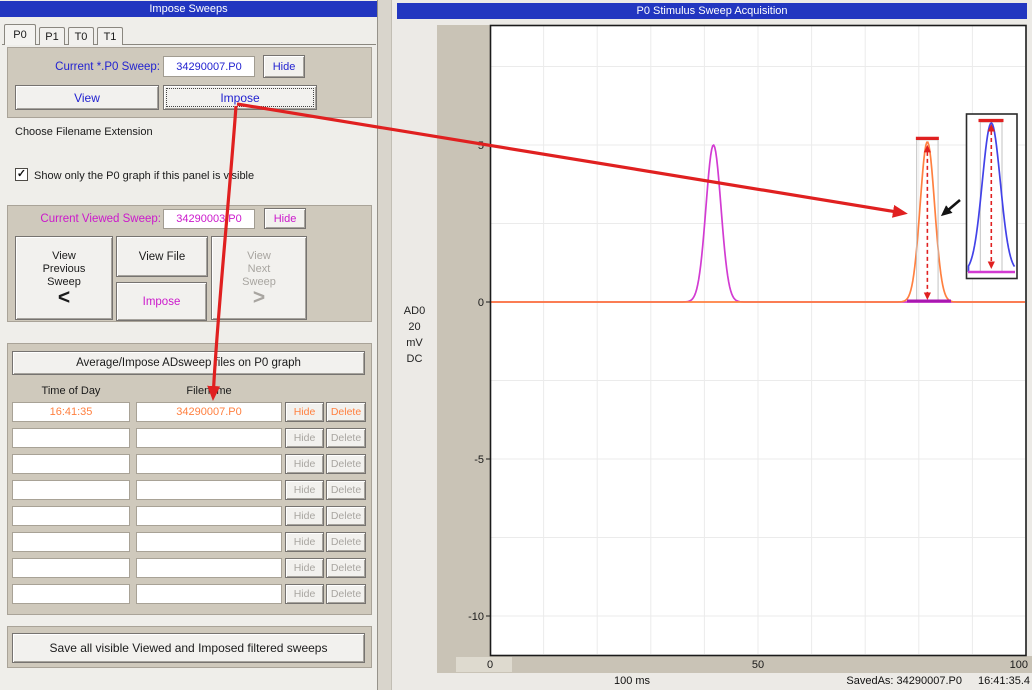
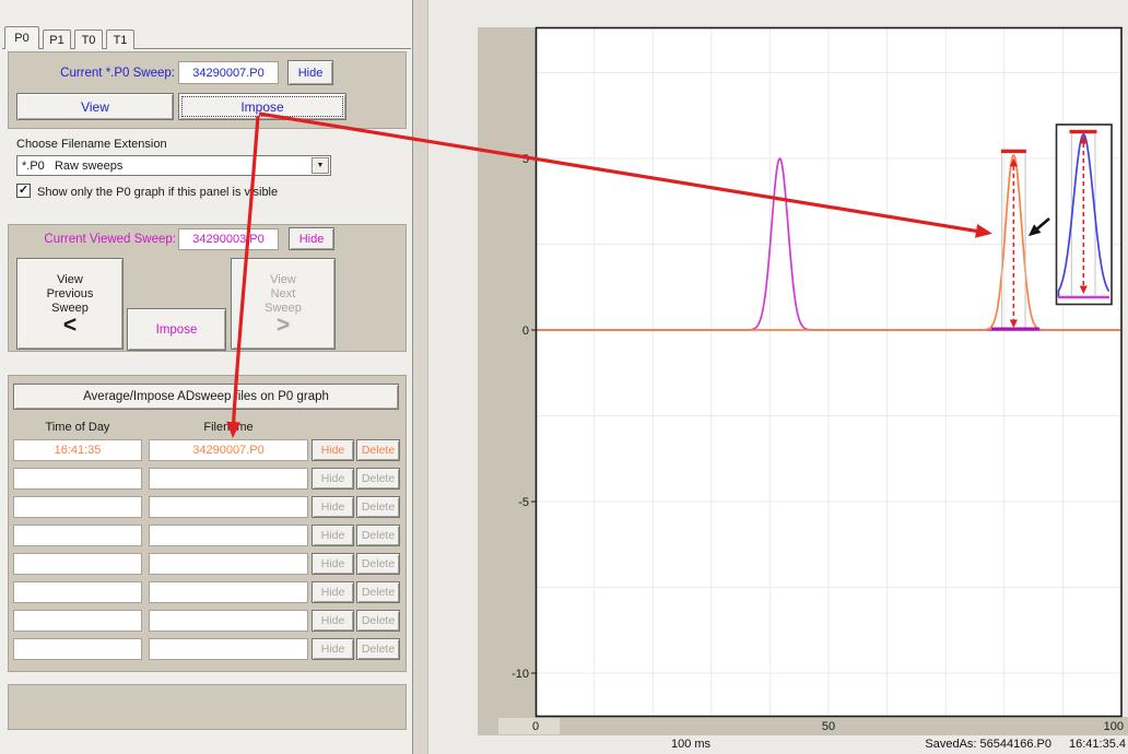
- Impose Sweeps
  P0
  P1
  T0
  T1
  Current *.P0 Sweep:
  34290007.P0
  Hide
  View
  Impose
  Choose Filename Extension
+ *.P0 Raw sweeps
  ✓
  Show only the P0 graph if this panel is vsible
  Current Viewed Sweep:
  34290003P0
  Hide
  View
  Previous
  Sweep
  <
- View File
  Impose
  View
  Next
  Sweep
  >
  Average/Impose ADsweepiles on P0 graph
  Time of Day
  Filename
  16:41:35
  34290007.P0
  Hide
  Delete
  Hide
  Delete
  Hide
  Delete
  Hide
  Delete
  Hide
  Delete
  Hide
  Delete
  Hide
  Delete
  Hide
  Delete
- Save all visible Viewed and Imposed filtered sweeps
- P0 Stimulus Sweep Acquisition
- AD0
- 20
- mV
- DC
  5
  0
  -5
  -10
  0
  50
  100
  100 ms
- SavedAs: 34290007.P0
+ SavedAs: 56544166.P0
  16:41:35.4
